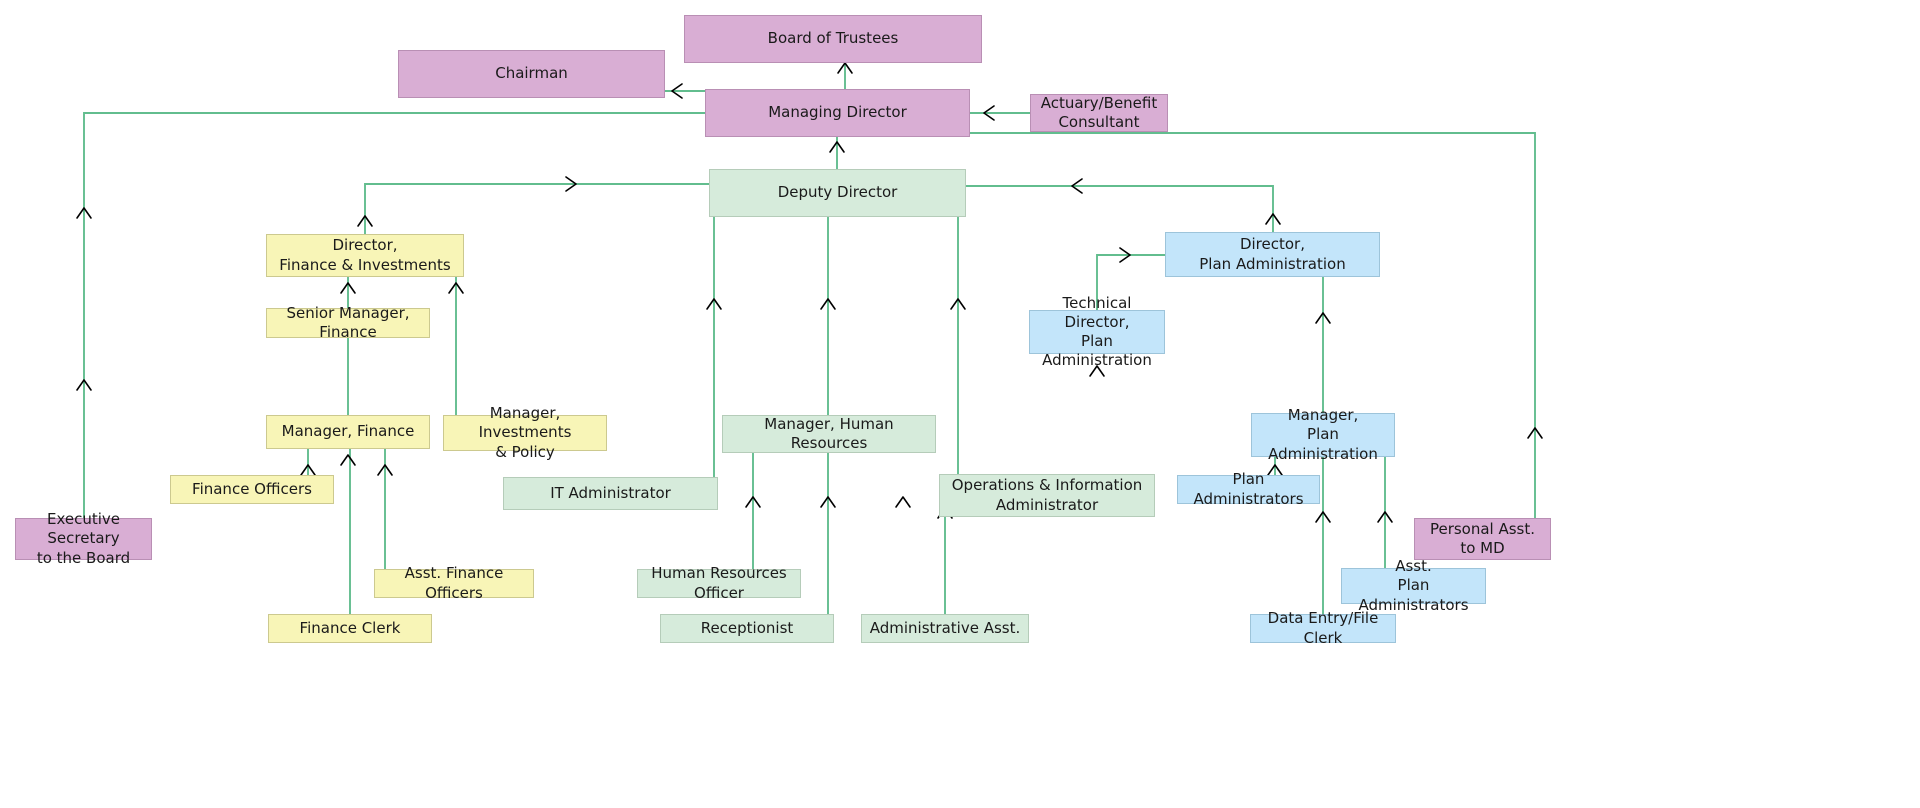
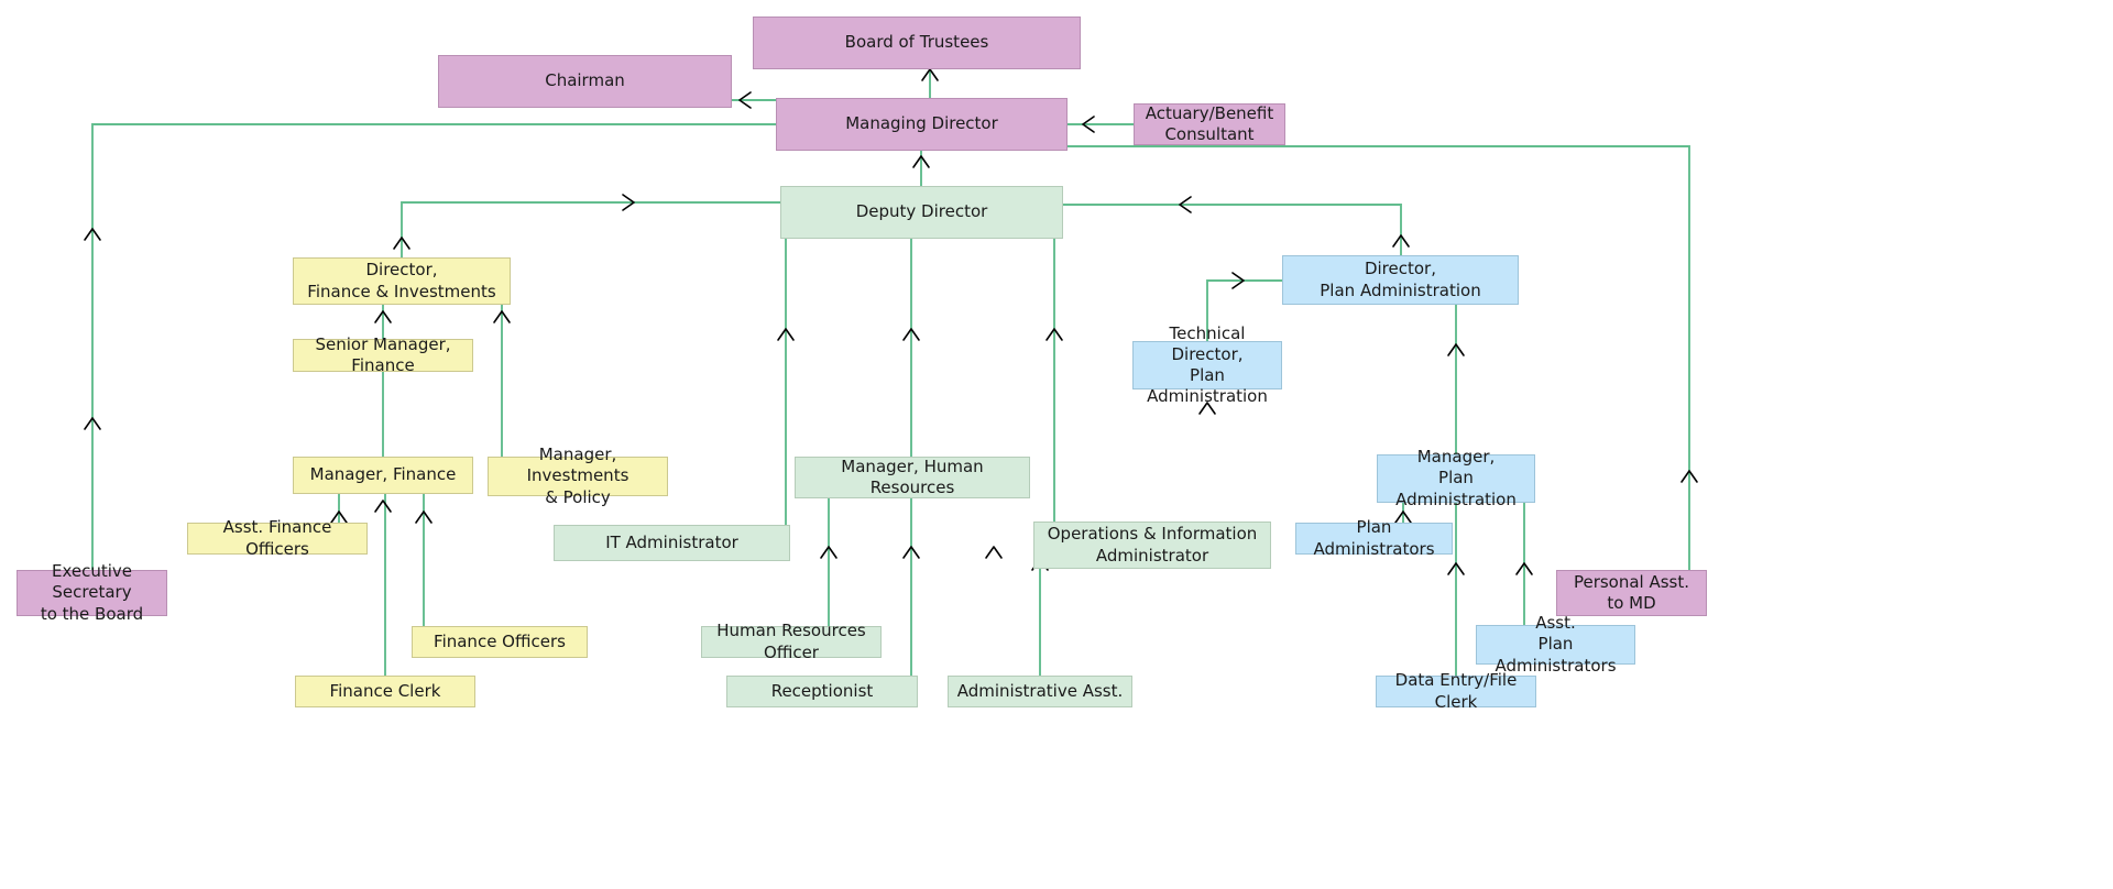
  Board of Trustees
  Chairman
  Managing Director
  Actuary/Benefit
  Consultant
  Deputy Director
  Director,
  Finance & Investments
  Director,
  Plan Administration
  Senior Manager, Finance
  Technical Director,
  Plan Administration
  Manager, Finance
  Manager, Investments
  & Policy
  Manager, Human Resources
  Manager,
  Plan Administration
- Finance Officers
+ Asst. Finance Officers
  IT Administrator
  Operations & Information
  Administrator
  Plan Administrators
  Executive Secretary
  to the Board
  Personal Asst.
  to MD
- Asst. Finance Officers
+ Finance Officers
  Human Resources Officer
  Asst.
  Plan Administrators
  Finance Clerk
  Receptionist
  Administrative Asst.
  Data Entry/File Clerk
